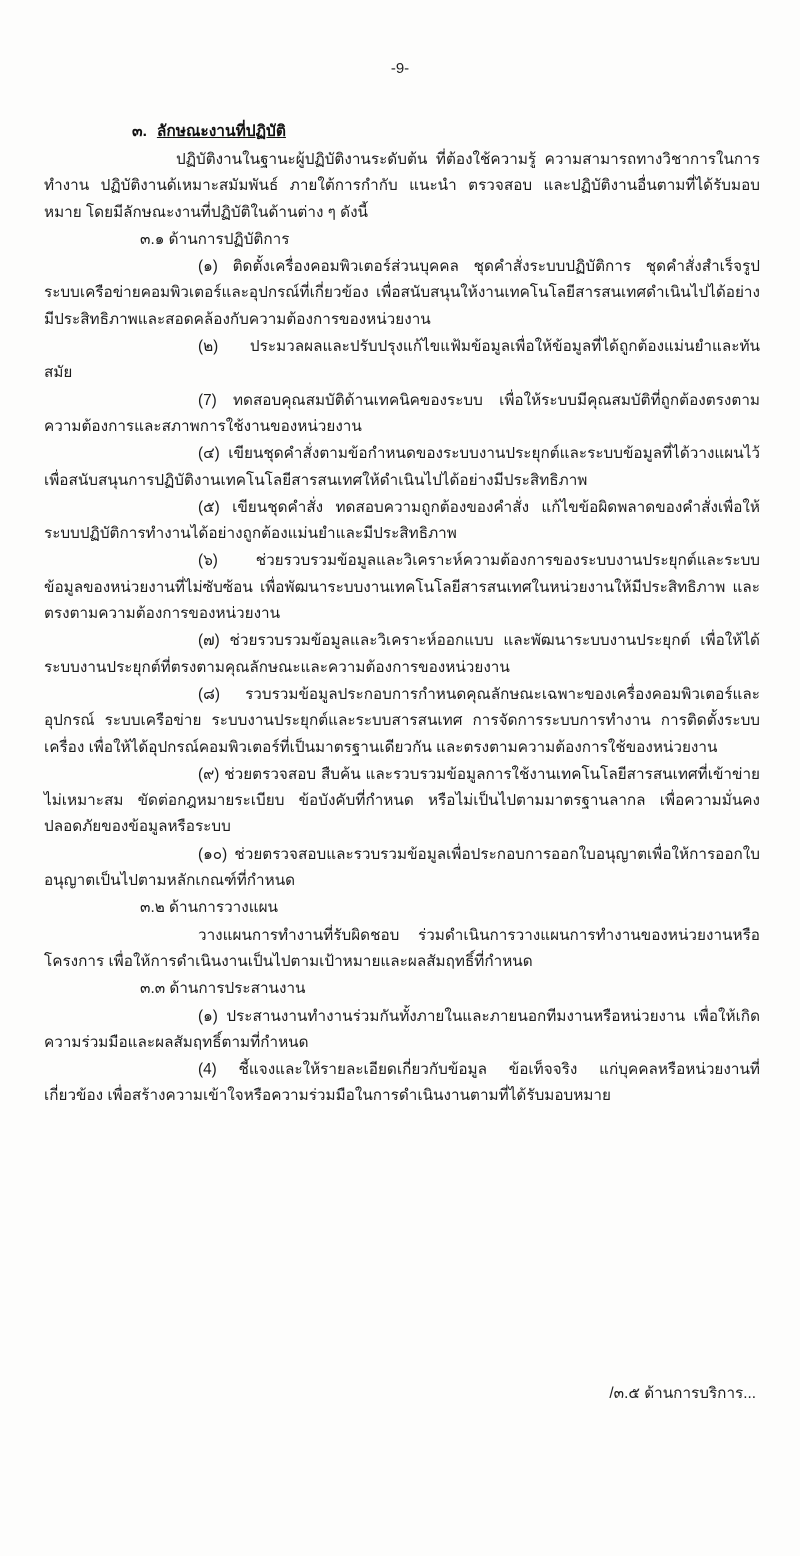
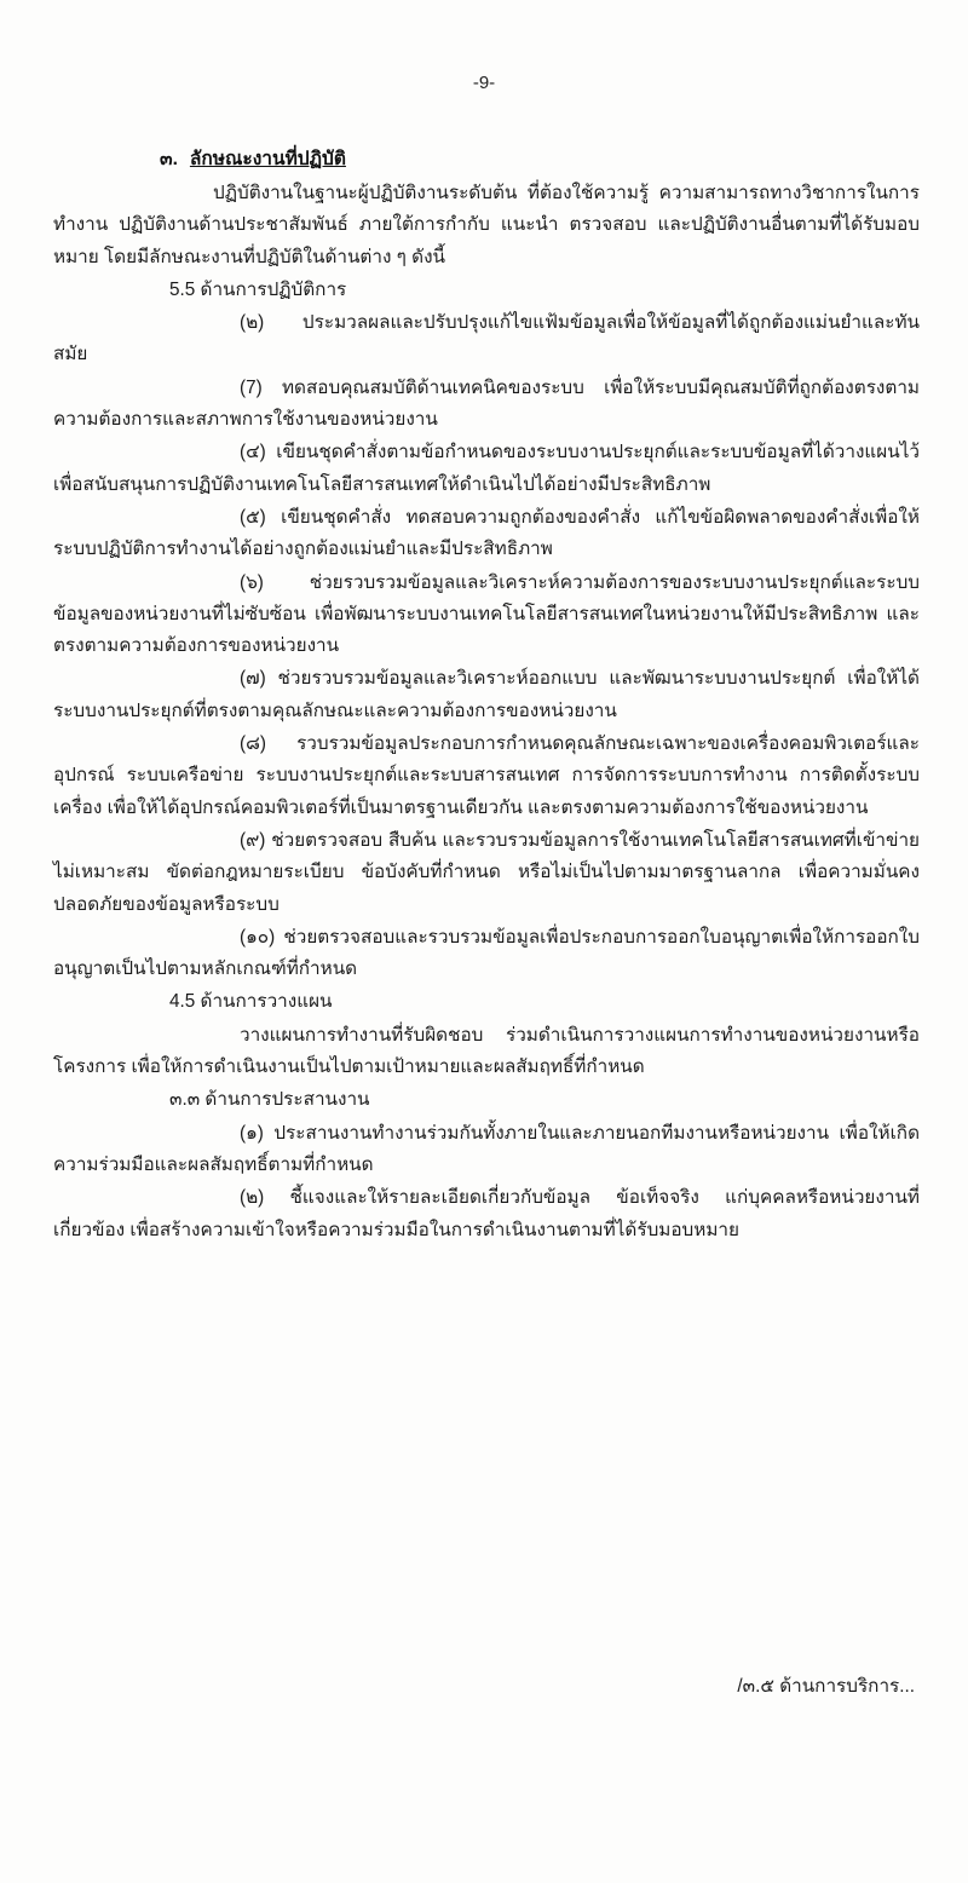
  -9-
  ๓. ลักษณะงานที่ปฏิบัติ
- ปฏิบัติงานในฐานะผู้ปฏิบัติงานระดับต้น ที่ต้องใช้ความรู้ ความสามารถทางวิชาการในการทำงาน ปฏิบัติงานด้เหมาะสมัมพันธ์ ภายใต้การกำกับ แนะนำ ตรวจสอบ และปฏิบัติงานอื่นตามที่ได้รับมอบหมาย โดยมีลักษณะงานที่ปฏิบัติในด้านต่าง ๆ ดังนี้
+ ปฏิบัติงานในฐานะผู้ปฏิบัติงานระดับต้น ที่ต้องใช้ความรู้ ความสามารถทางวิชาการในการทำงาน ปฏิบัติงานด้านประชาสัมพันธ์ ภายใต้การกำกับ แนะนำ ตรวจสอบ และปฏิบัติงานอื่นตามที่ได้รับมอบหมาย โดยมีลักษณะงานที่ปฏิบัติในด้านต่าง ๆ ดังนี้
- ๓.๑ ด้านการปฏิบัติการ
+ 5.5 ด้านการปฏิบัติการ
- (๑) ติดตั้งเครื่องคอมพิวเตอร์ส่วนบุคคล ชุดคำสั่งระบบปฏิบัติการ ชุดคำสั่งสำเร็จรูป ระบบเครือข่ายคอมพิวเตอร์และอุปกรณ์ที่เกี่ยวข้อง เพื่อสนับสนุนให้งานเทคโนโลยีสารสนเทศดำเนินไปได้อย่างมีประสิทธิภาพและสอดคล้องกับความต้องการของหน่วยงาน
  (๒) ประมวลผลและปรับปรุงแก้ไขแฟ้มข้อมูลเพื่อให้ข้อมูลที่ได้ถูกต้องแม่นยำและทันสมัย
  (7) ทดสอบคุณสมบัติด้านเทคนิคของระบบ เพื่อให้ระบบมีคุณสมบัติที่ถูกต้องตรงตามความต้องการและสภาพการใช้งานของหน่วยงาน
  (๔) เขียนชุดคำสั่งตามข้อกำหนดของระบบงานประยุกต์และระบบข้อมูลที่ได้วางแผนไว้เพื่อสนับสนุนการปฏิบัติงานเทคโนโลยีสารสนเทศให้ดำเนินไปได้อย่างมีประสิทธิภาพ
  (๕) เขียนชุดคำสั่ง ทดสอบความถูกต้องของคำสั่ง แก้ไขข้อผิดพลาดของคำสั่งเพื่อให้ระบบปฏิบัติการทำงานได้อย่างถูกต้องแม่นยำและมีประสิทธิภาพ
  (๖) ช่วยรวบรวมข้อมูลและวิเคราะห์ความต้องการของระบบงานประยุกต์และระบบข้อมูลของหน่วยงานที่ไม่ซับซ้อน เพื่อพัฒนาระบบงานเทคโนโลยีสารสนเทศในหน่วยงานให้มีประสิทธิภาพ และตรงตามความต้องการของหน่วยงาน
  (๗) ช่วยรวบรวมข้อมูลและวิเคราะห์ออกแบบ และพัฒนาระบบงานประยุกต์ เพื่อให้ได้ระบบงานประยุกต์ที่ตรงตามคุณลักษณะและความต้องการของหน่วยงาน
  (๘) รวบรวมข้อมูลประกอบการกำหนดคุณลักษณะเฉพาะของเครื่องคอมพิวเตอร์และอุปกรณ์ ระบบเครือข่าย ระบบงานประยุกต์และระบบสารสนเทศ การจัดการระบบการทำงาน การติดตั้งระบบเครื่อง เพื่อให้ได้อุปกรณ์คอมพิวเตอร์ที่เป็นมาตรฐานเดียวกัน และตรงตามความต้องการใช้ของหน่วยงาน
  (๙) ช่วยตรวจสอบ สืบค้น และรวบรวมข้อมูลการใช้งานเทคโนโลยีสารสนเทศที่เข้าข่ายไม่เหมาะสม ขัดต่อกฎหมายระเบียบ ข้อบังคับที่กำหนด หรือไม่เป็นไปตามมาตรฐานลากล เพื่อความมั่นคงปลอดภัยของข้อมูลหรือระบบ
  (๑๐) ช่วยตรวจสอบและรวบรวมข้อมูลเพื่อประกอบการออกใบอนุญาตเพื่อให้การออกใบอนุญาตเป็นไปตามหลักเกณฑ์ที่กำหนด
- ๓.๒ ด้านการวางแผน
+ 4.5 ด้านการวางแผน
  วางแผนการทำงานที่รับผิดชอบ ร่วมดำเนินการวางแผนการทำงานของหน่วยงานหรือโครงการ เพื่อให้การดำเนินงานเป็นไปตามเป้าหมายและผลสัมฤทธิ์ที่กำหนด
  ๓.๓ ด้านการประสานงาน
  (๑) ประสานงานทำงานร่วมกันทั้งภายในและภายนอกทีมงานหรือหน่วยงาน เพื่อให้เกิดความร่วมมือและผลสัมฤทธิ์ตามที่กำหนด
- (4) ชี้แจงและให้รายละเอียดเกี่ยวกับข้อมูล ข้อเท็จจริง แก่บุคคลหรือหน่วยงานที่เกี่ยวข้อง เพื่อสร้างความเข้าใจหรือความร่วมมือในการดำเนินงานตามที่ได้รับมอบหมาย
+ (๒) ชี้แจงและให้รายละเอียดเกี่ยวกับข้อมูล ข้อเท็จจริง แก่บุคคลหรือหน่วยงานที่เกี่ยวข้อง เพื่อสร้างความเข้าใจหรือความร่วมมือในการดำเนินงานตามที่ได้รับมอบหมาย
  /๓.๕ ด้านการบริการ...
